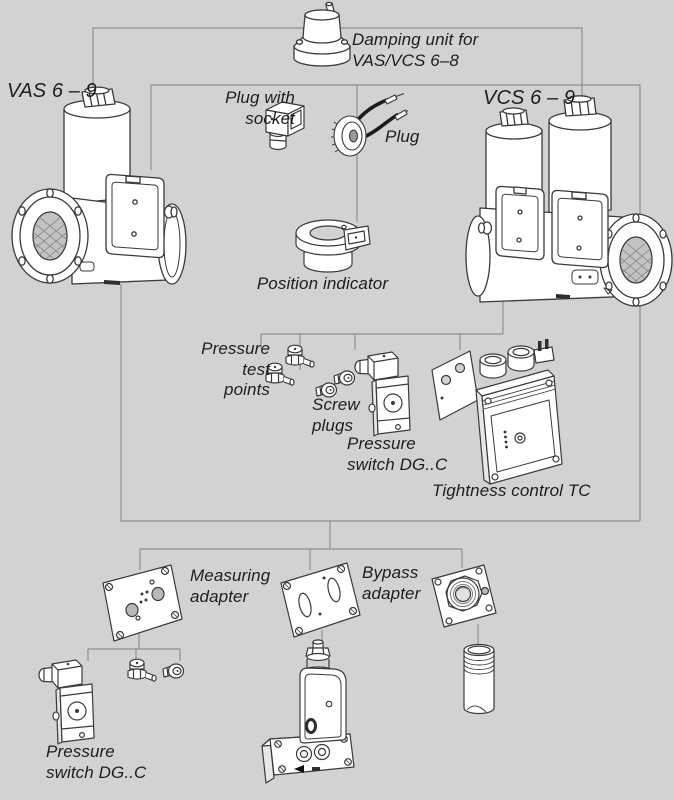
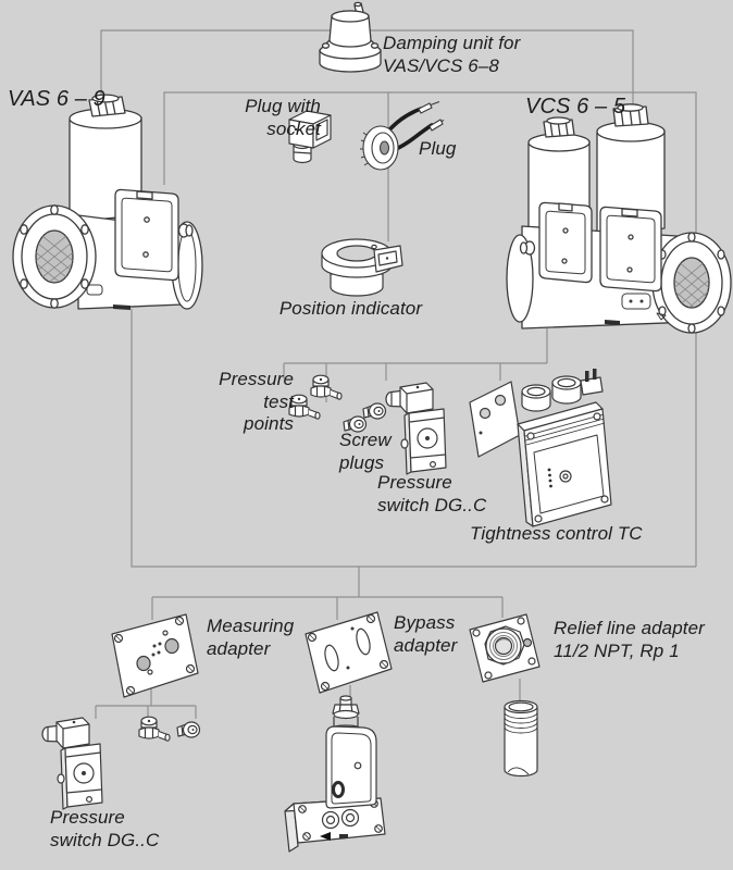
  Damping unit for
  VAS/VCS 6–8
  VAS 6 – 9
  Plug with
  socket
  Plug
- VCS 6 – 9
+ VCS 6 – 5
  Position indicator
  Pressure test
  points
  Screw
  plugs
  Pressure
  switch DG..C
  Tightness control TC
  Measuring
  adapter
  Bypass
  adapter
+ Relief line adapter
+ 11/2 NPT, Rp 1
  Pressure
  switch DG..C
